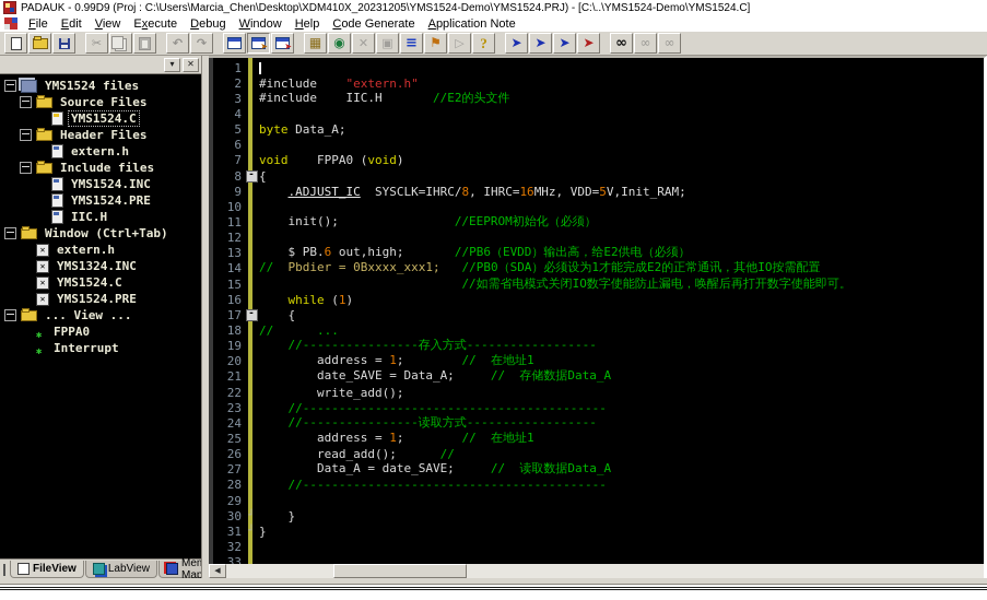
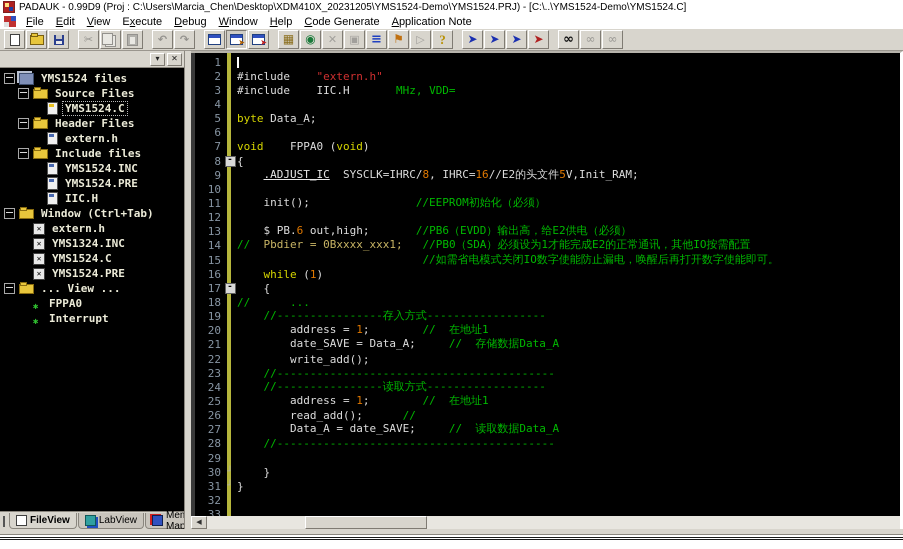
  PADAUK - 0.99D9 (Proj : C:\Users\Marcia_Chen\Desktop\XDM410X_20231205\YMS1524-Demo\YMS1524.PRJ) - [C:\..\YMS1524-Demo\YMS1524.C]
  File Edit View Execute Debug Window Help Code Generate Application Note
  ▾
  ✕
  YMS1524 files
  Source Files
  YMS1524.C
  Header Files
  extern.h
  Include files
  YMS1524.INC
  YMS1524.PRE
  IIC.H
  Window (Ctrl+Tab)
  extern.h
  YMS1324.INC
  YMS1524.C
  YMS1524.PRE
  ... View ...
  FPPA0
  Interrupt
  FileView
  LabView
  Me Map
  1
  2
  #include "extern.h"
  3
- #include IIC.H //E2的头文件
+ #include IIC.H MHz, VDD=
  4
  5
  byte Data_A;
  6
  7
  void FPPA0 (void)
  8
  -
  {
  9
- .ADJUST_IC SYSCLK=IHRC/8, IHRC=16MHz, VDD=5V,Init_RAM;
+ .ADJUST_IC SYSCLK=IHRC/8, IHRC=16//E2的头文件5V,Init_RAM;
  10
  11
  init(); //EEPROM初始化（必须）
  12
  13
  $ PB.6 out,high; //PB6（EVDD）输出高，给E2供电（必须）
  14
  // Pbdier = 0Bxxxx_xxx1; //PB0（SDA）必须设为1才能完成E2的正常通讯，其他IO按需配置
  15
  //如需省电模式关闭IO数字使能防止漏电，唤醒后再打开数字使能即可。
  16
  while (1)
  17
  -
  {
  18
  // ...
  19
  //----------------存入方式------------------
  20
  address = 1; // 在地址1
  21
  date_SAVE = Data_A; // 存储数据Data_A
  22
  write_add();
  23
  //------------------------------------------
  24
  //----------------读取方式------------------
  25
  address = 1; // 在地址1
  26
  read_add(); //
  27
  Data_A = date_SAVE; // 读取数据Data_A
  28
  //------------------------------------------
  29
  30
  ┘
  }
  31
  ┘
  }
  32
  33
